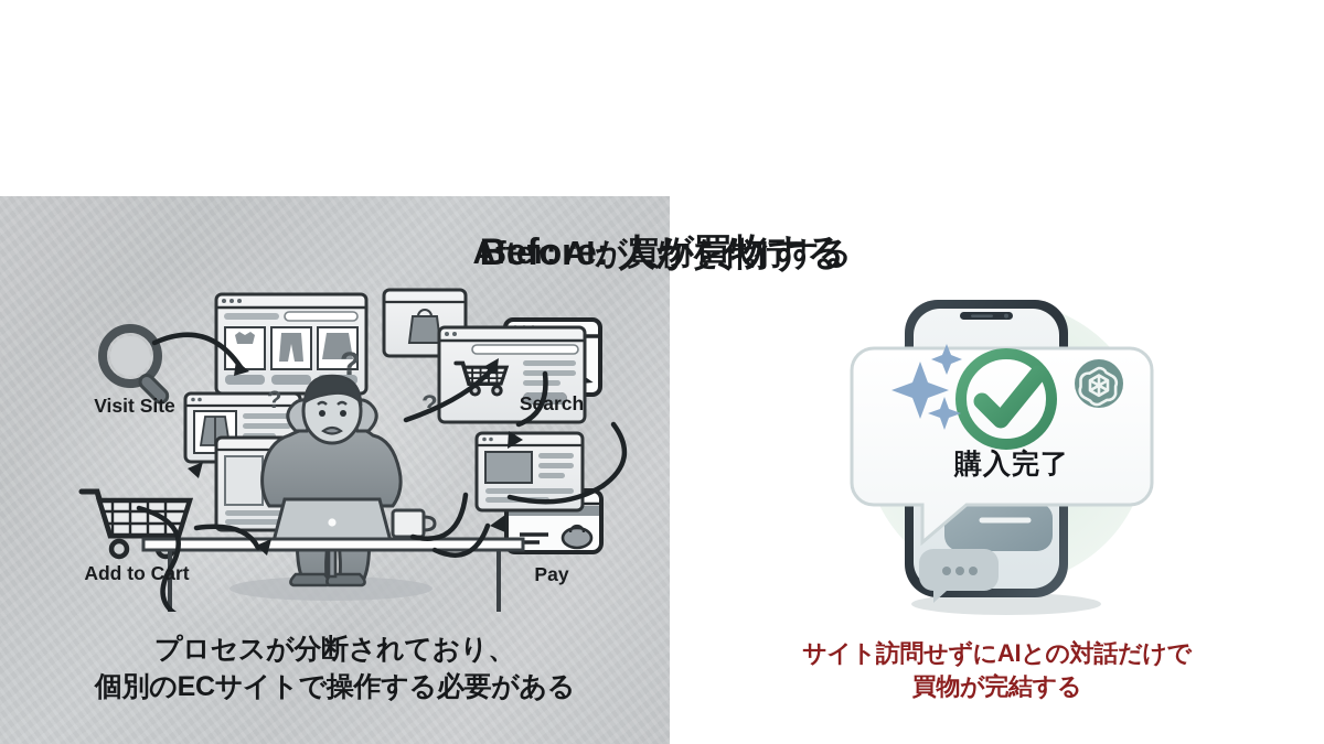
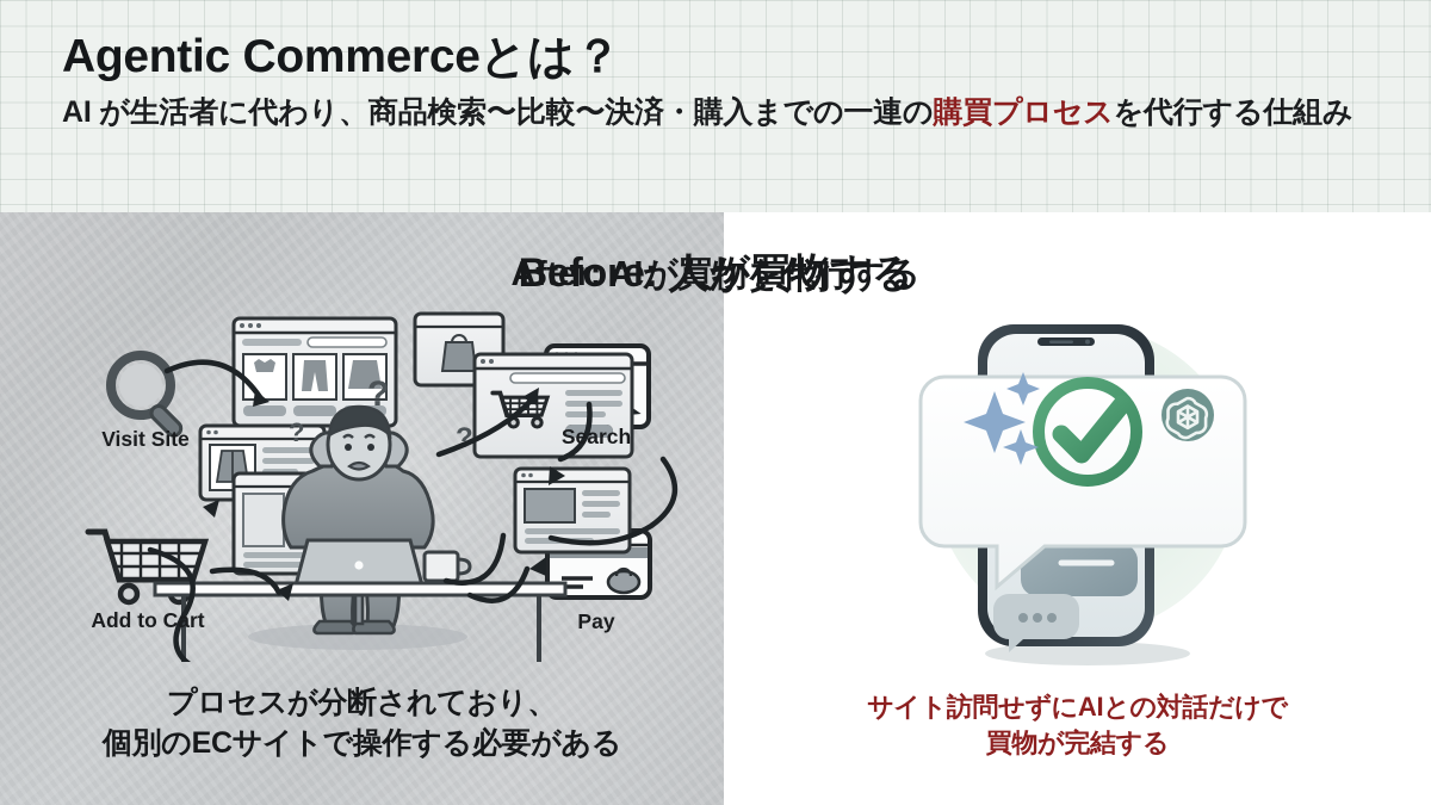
+ Agentic Commerceとは？
+ AI が生活者に代わり、商品検索〜比較〜決済・購入までの一連の購買プロセスを代行する仕組み
  Before: 人が買物する
  ?
  ?
  ?
  Visit Site
  Add to Cart
  Search
  Pay
  プロセスが分断されており、
  個別のECサイトで操作する必要がある
  After: AIが買物を代行する
- 購入完了
  サイト訪問せずにAIとの対話だけで
  買物が完結する
